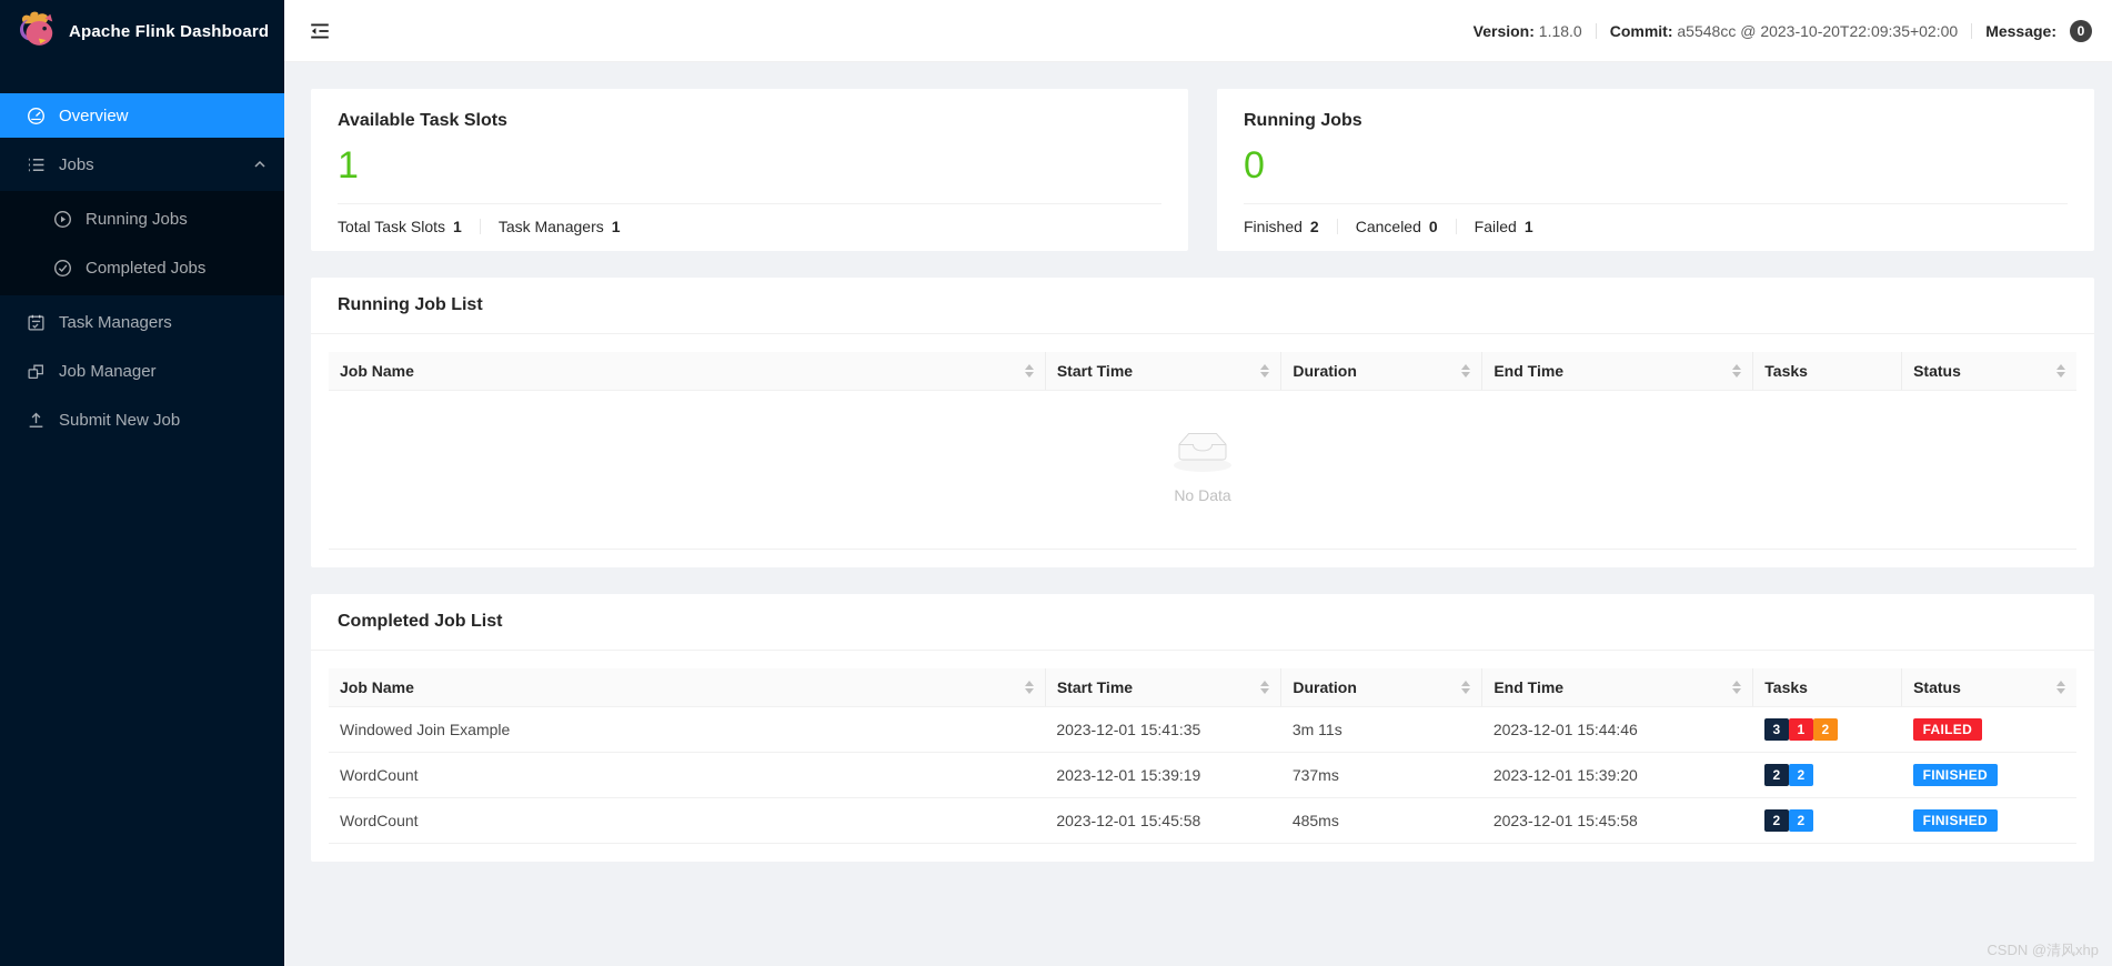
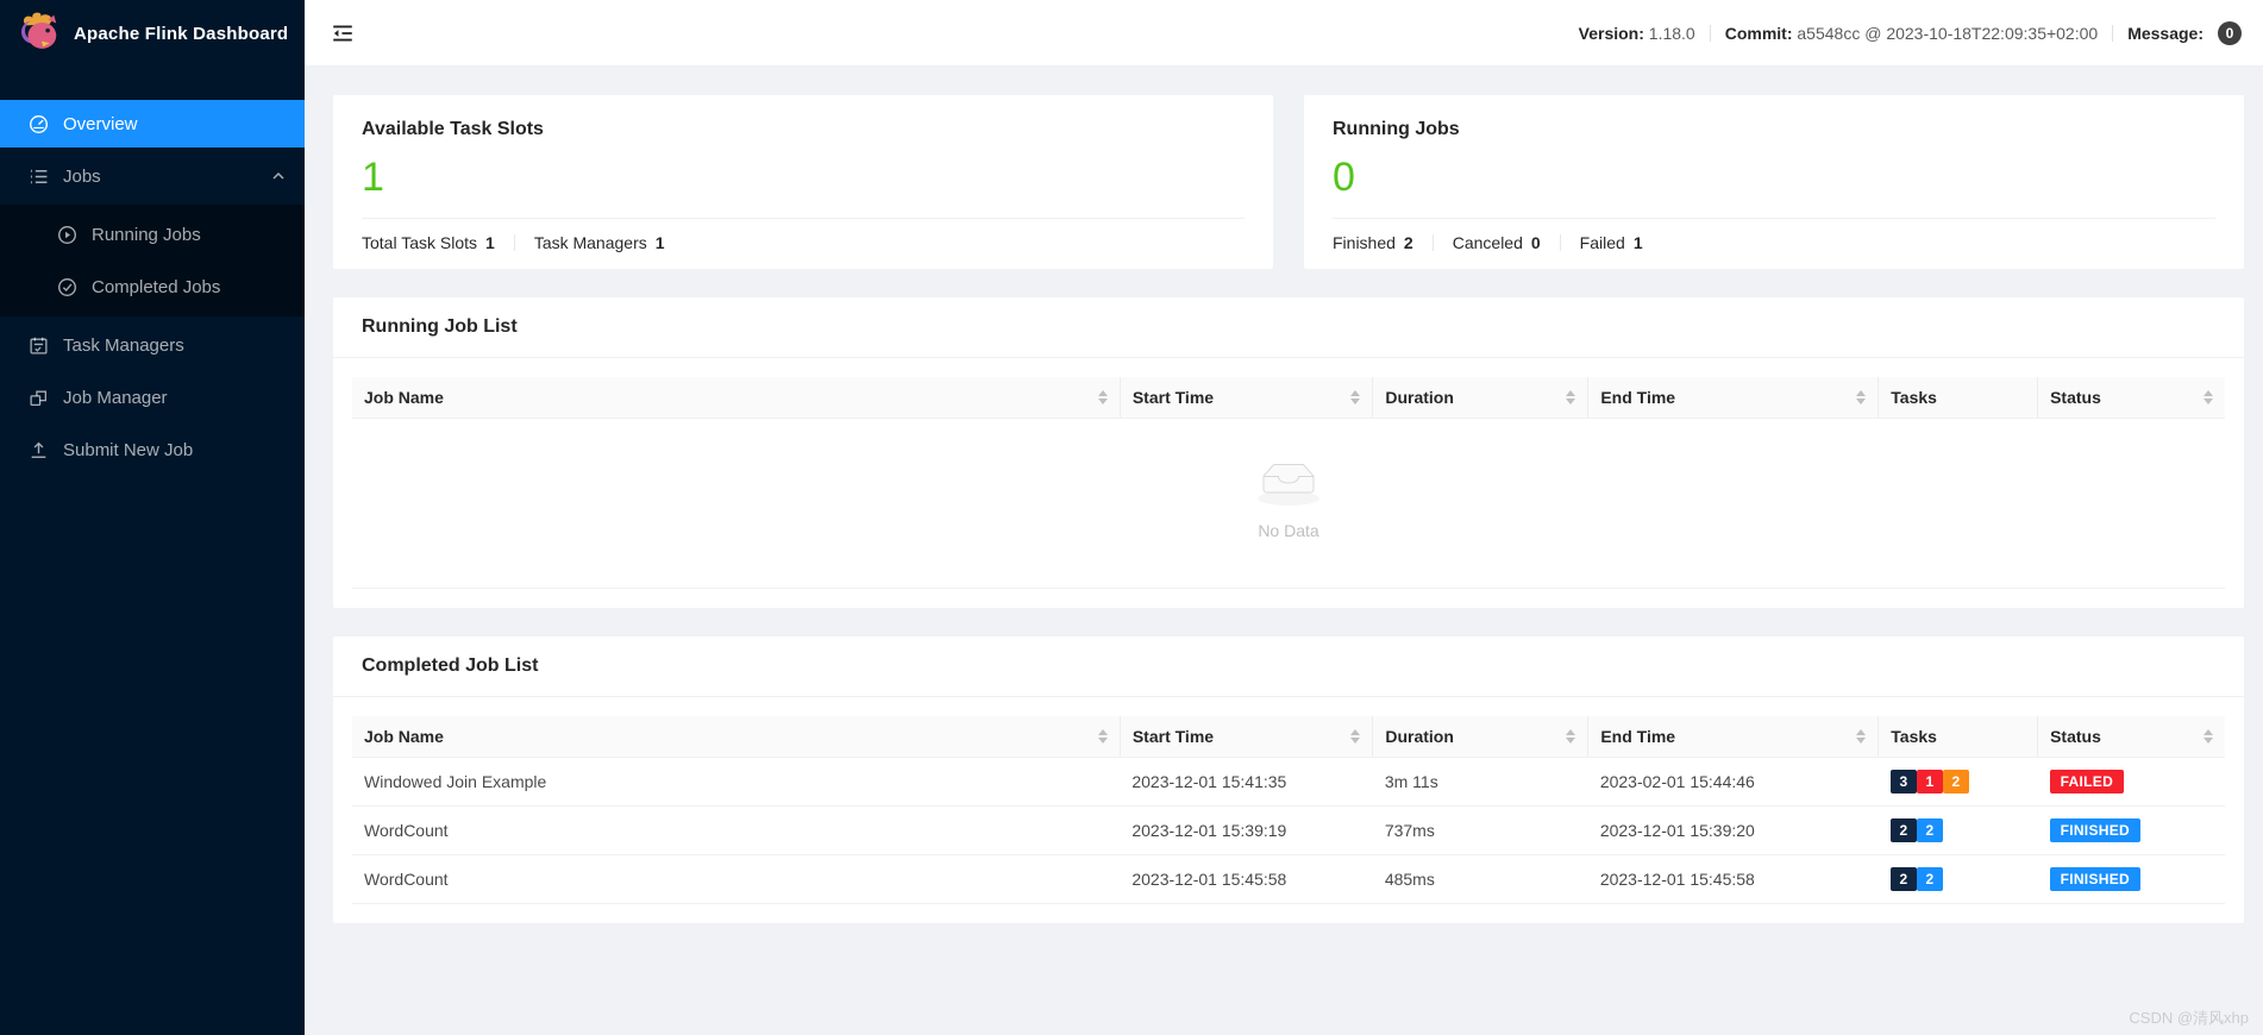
  Apache Flink Dashboard
  Overview
  Jobs
  Running Jobs
  Completed Jobs
  Task Managers
  Job Manager
  Submit New Job
  Version: 1.18.0
- Commit: a5548cc @ 2023-10-20T22:09:35+02:00
+ Commit: a5548cc @ 2023-10-18T22:09:35+02:00
  Message:
  0
  Available Task Slots
  1
  Total Task Slots 1
  Task Managers 1
  Running Jobs
  0
  Finished 2
  Canceled 0
  Failed 1
  Running Job List
  Job Name	Start Time	Duration	End Time	Tasks	Status
  No Data
  Completed Job List
  Job Name	Start Time	Duration	End Time	Tasks	Status
- Windowed Join Example	2023-12-01 15:41:35	3m 11s	2023-12-01 15:44:46	3 1 2	FAILED
+ Windowed Join Example	2023-12-01 15:41:35	3m 11s	2023-02-01 15:44:46	3 1 2	FAILED
  WordCount	2023-12-01 15:39:19	737ms	2023-12-01 15:39:20	2 2	FINISHED
  WordCount	2023-12-01 15:45:58	485ms	2023-12-01 15:45:58	2 2	FINISHED
  CSDN @清风xhp
